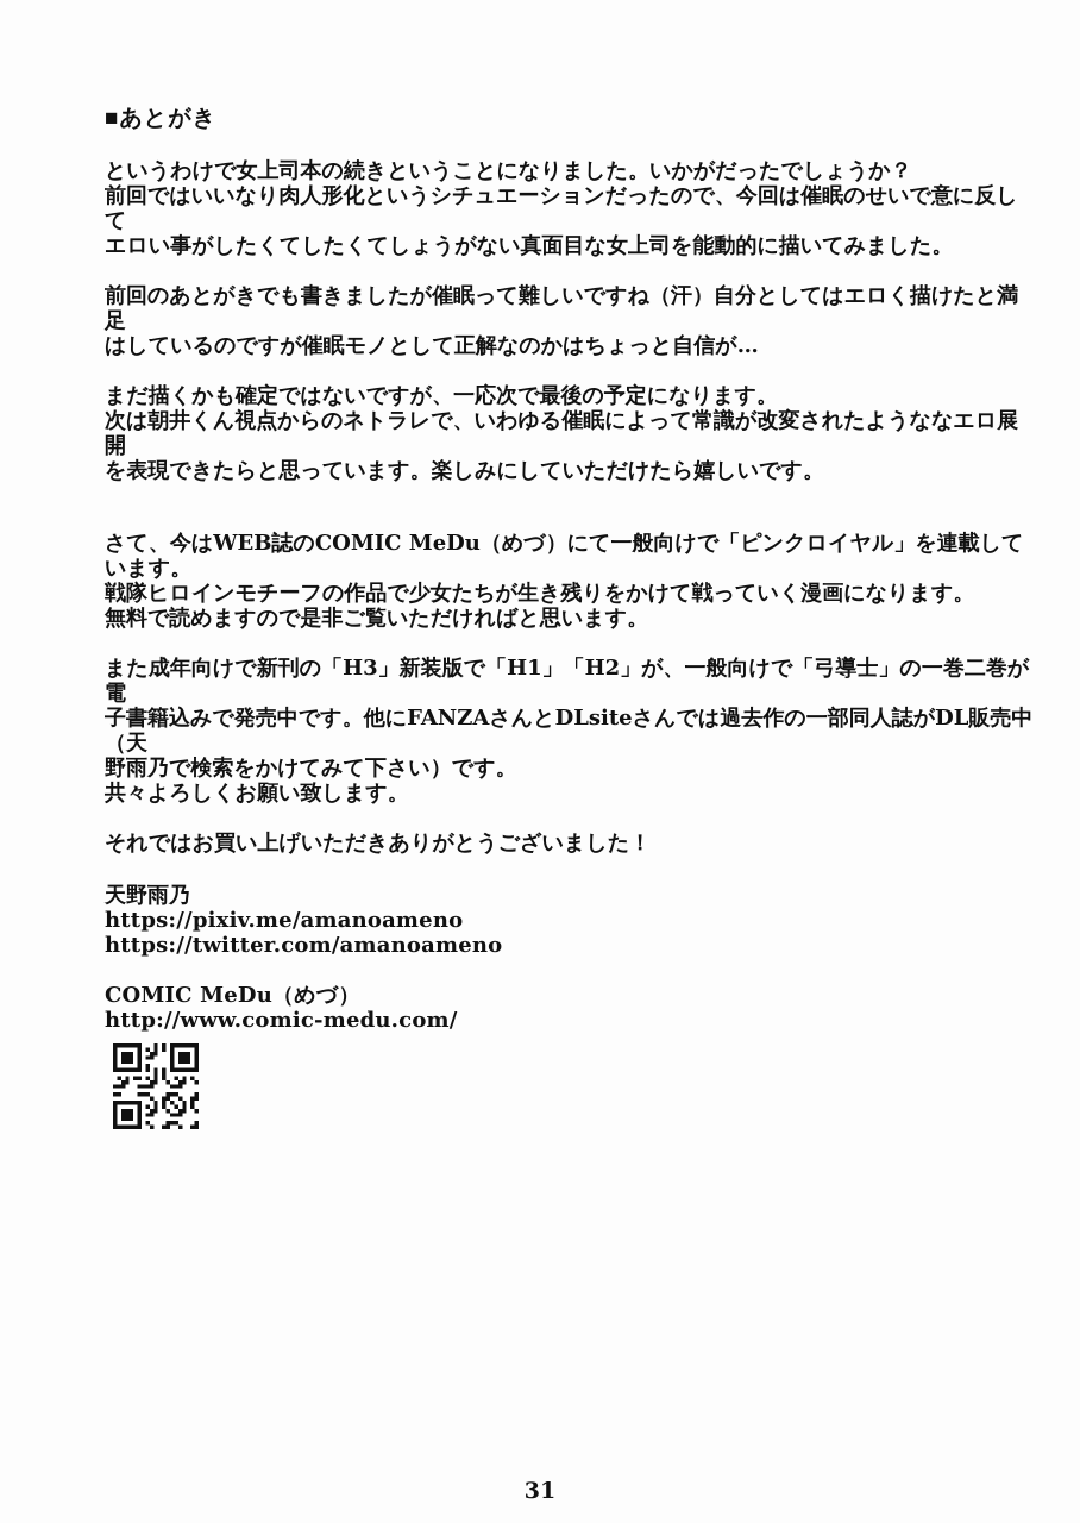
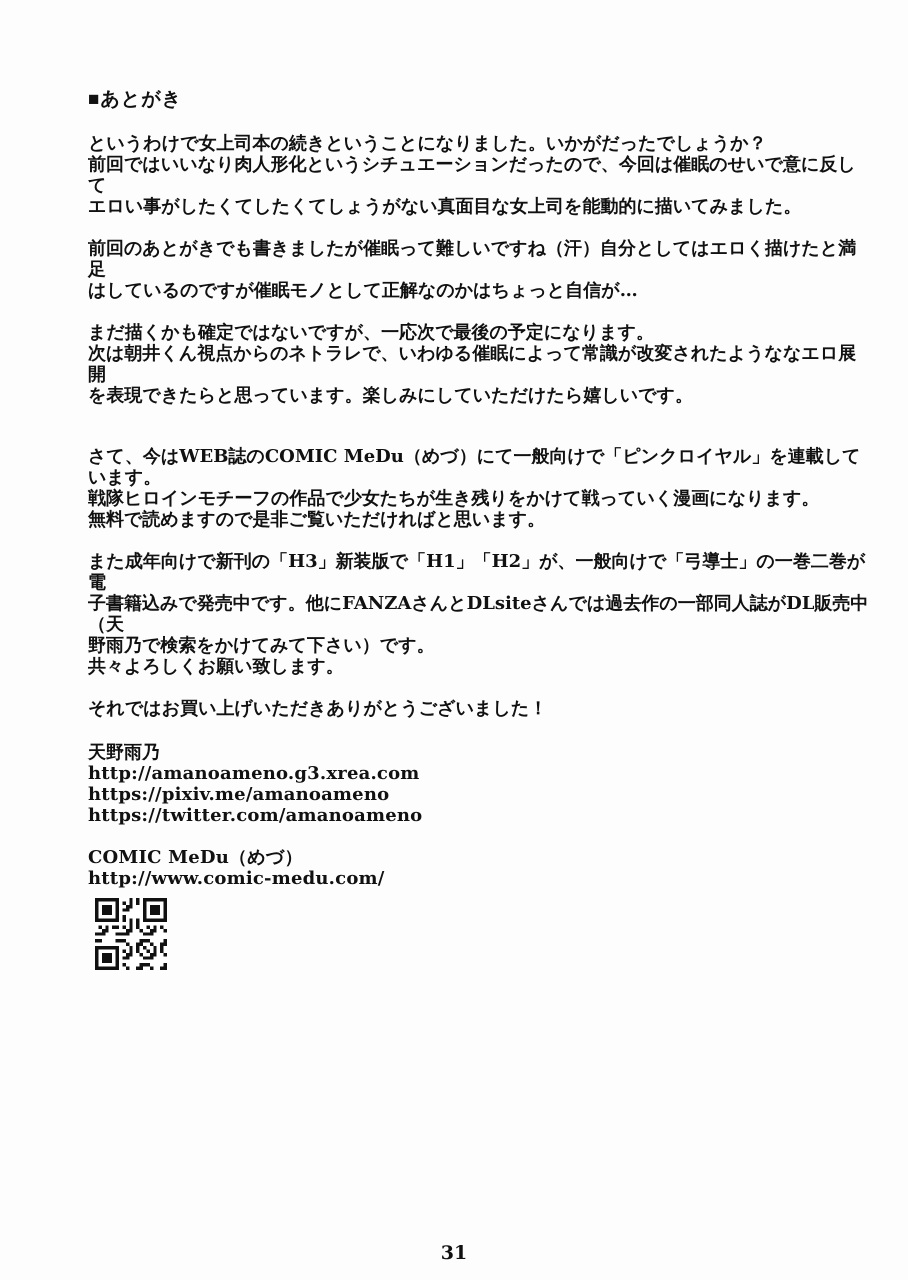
  ■あとがき
  というわけで女上司本の続きということになりました。いかがだったでしょうか？
  前回ではいいなり肉人形化というシチュエーションだったので、今回は催眠のせいで意に反して
  エロい事がしたくてしたくてしょうがない真面目な女上司を能動的に描いてみました。
  前回のあとがきでも書きましたが催眠って難しいですね（汗）自分としてはエロく描けたと満足
  はしているのですが催眠モノとして正解なのかはちょっと自信が…
  まだ描くかも確定ではないですが、一応次で最後の予定になります。
  次は朝井くん視点からのネトラレで、いわゆる催眠によって常識が改変されたようななエロ展開
  を表現できたらと思っています。楽しみにしていただけたら嬉しいです。
  さて、今はWEB誌のCOMIC MeDu（めづ）にて一般向けで「ピンクロイヤル」を連載しています。
  戦隊ヒロインモチーフの作品で少女たちが生き残りをかけて戦っていく漫画になります。
  無料で読めますので是非ご覧いただければと思います。
  また成年向けで新刊の「H3」新装版で「H1」「H2」が、一般向けで「弓導士」の一巻二巻が電
  子書籍込みで発売中です。他にFANZAさんとDLsiteさんでは過去作の一部同人誌がDL販売中（天
  野雨乃で検索をかけてみて下さい）です。
  共々よろしくお願い致します。
  それではお買い上げいただきありがとうございました！
  天野雨乃
+ http://amanoameno.g3.xrea.com
  https://pixiv.me/amanoameno
  https://twitter.com/amanoameno
  COMIC MeDu（めづ）
  http://www.comic-medu.com/
  31
